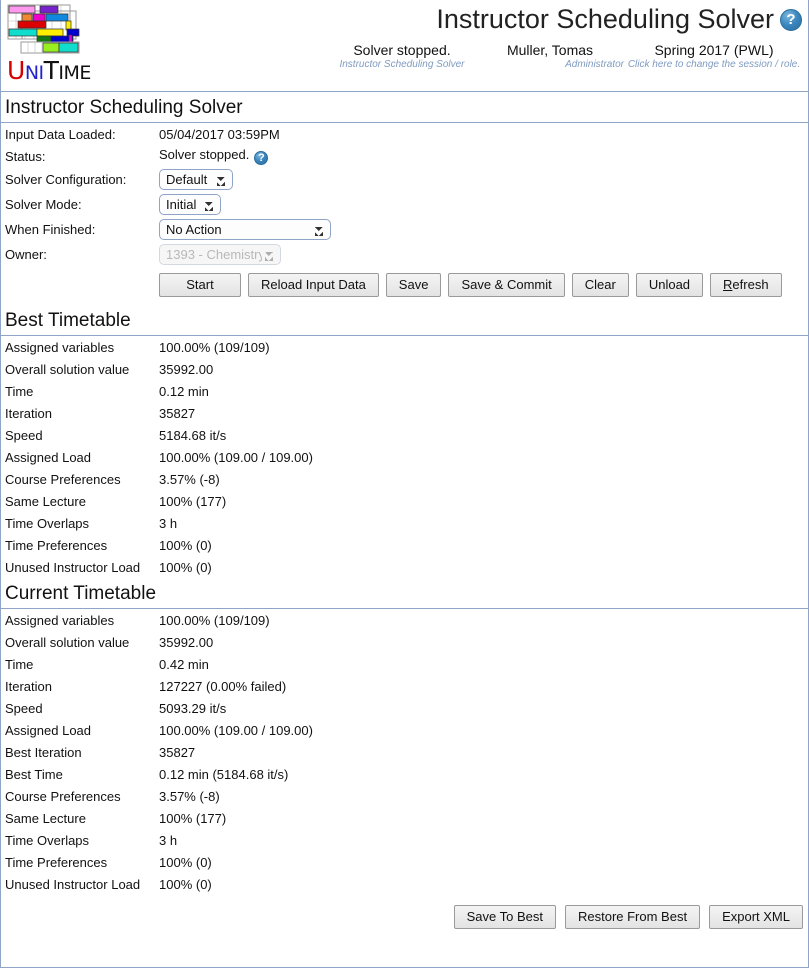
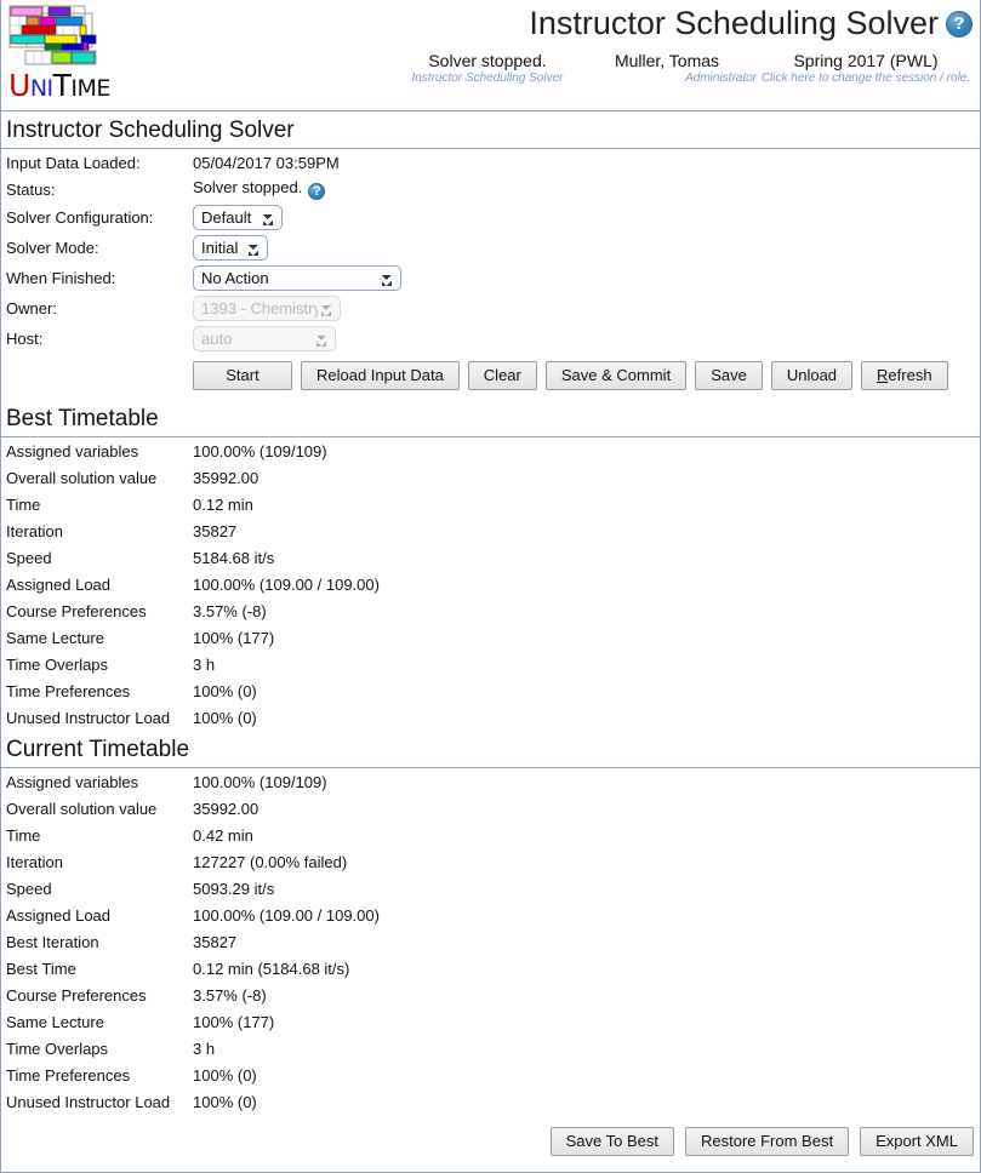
  UNITIME
  Instructor Scheduling Solver
  ?
  Solver stopped.
  Instructor Scheduling Solver
  Muller, Tomas
  Administrator
  Spring 2017 (PWL)
  Click here to change the session / role.
  Instructor Scheduling Solver
  Input Data Loaded:	05/04/2017 03:59PM
  Status:	Solver stopped. ?
  Solver Configuration:	Default
  Solver Mode:	Initial
  When Finished:	No Action
  Owner:	1393 - Chemistry
+ Host:	auto
  Start
  Reload Input Data
- Save
+ Clear
  Save & Commit
- Clear
+ Save
  Unload
  Refresh
  Best Timetable
  Assigned variables	100.00% (109/109)
  Overall solution value	35992.00
  Time	0.12 min
  Iteration	35827
  Speed	5184.68 it/s
  Assigned Load	100.00% (109.00 / 109.00)
  Course Preferences	3.57% (-8)
  Same Lecture	100% (177)
  Time Overlaps	3 h
  Time Preferences	100% (0)
  Unused Instructor Load	100% (0)
  Current Timetable
  Assigned variables	100.00% (109/109)
  Overall solution value	35992.00
  Time	0.42 min
  Iteration	127227 (0.00% failed)
  Speed	5093.29 it/s
  Assigned Load	100.00% (109.00 / 109.00)
  Best Iteration	35827
  Best Time	0.12 min (5184.68 it/s)
  Course Preferences	3.57% (-8)
  Same Lecture	100% (177)
  Time Overlaps	3 h
  Time Preferences	100% (0)
  Unused Instructor Load	100% (0)
  Save To Best
  Restore From Best
  Export XML
